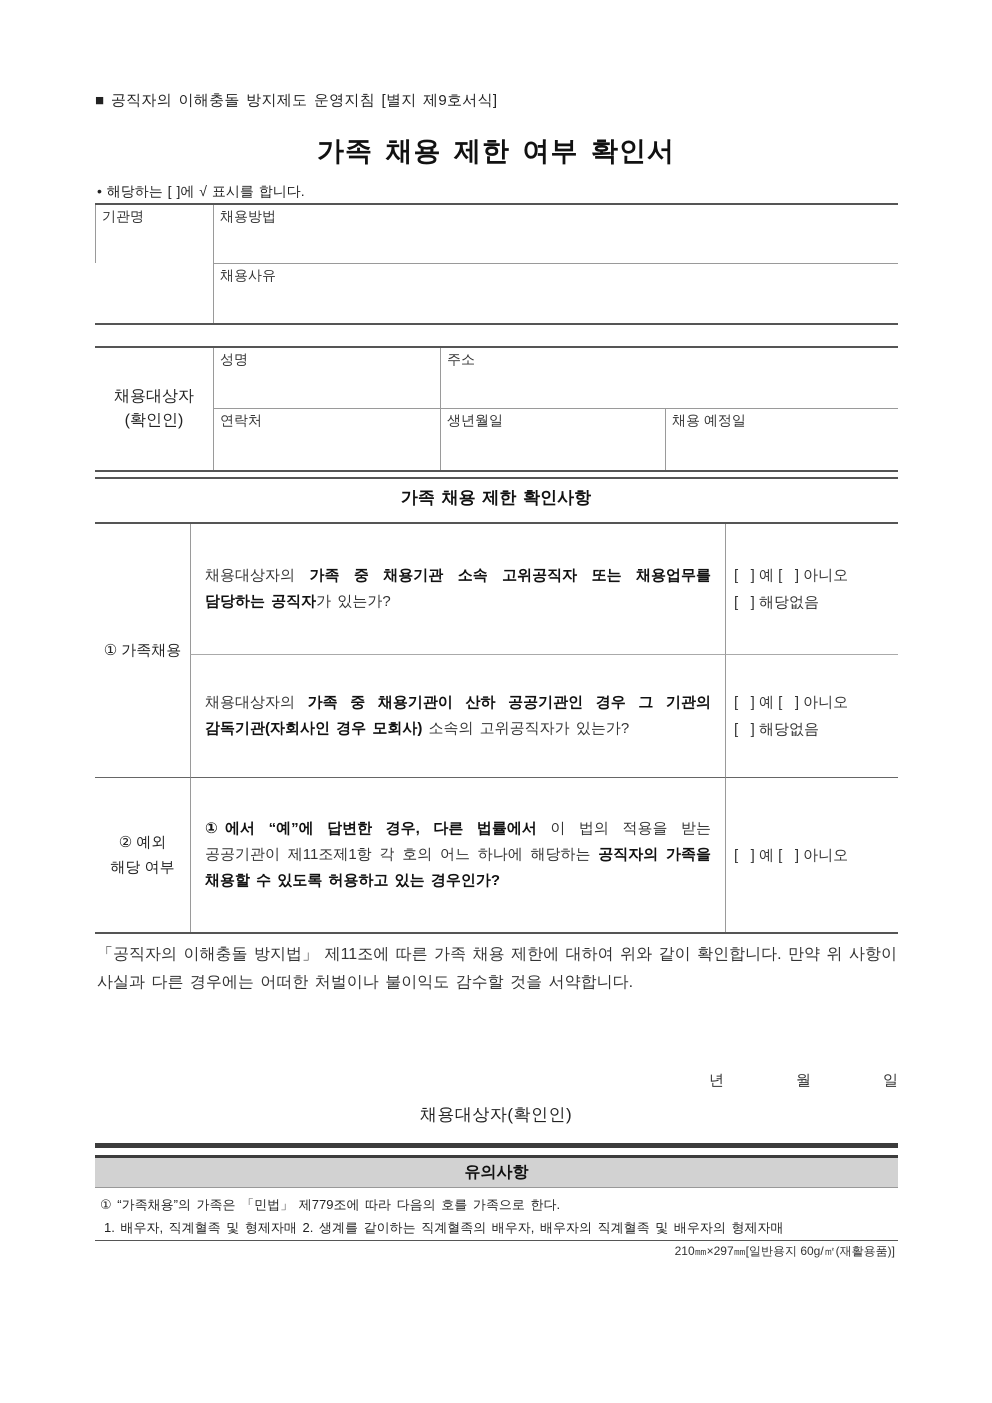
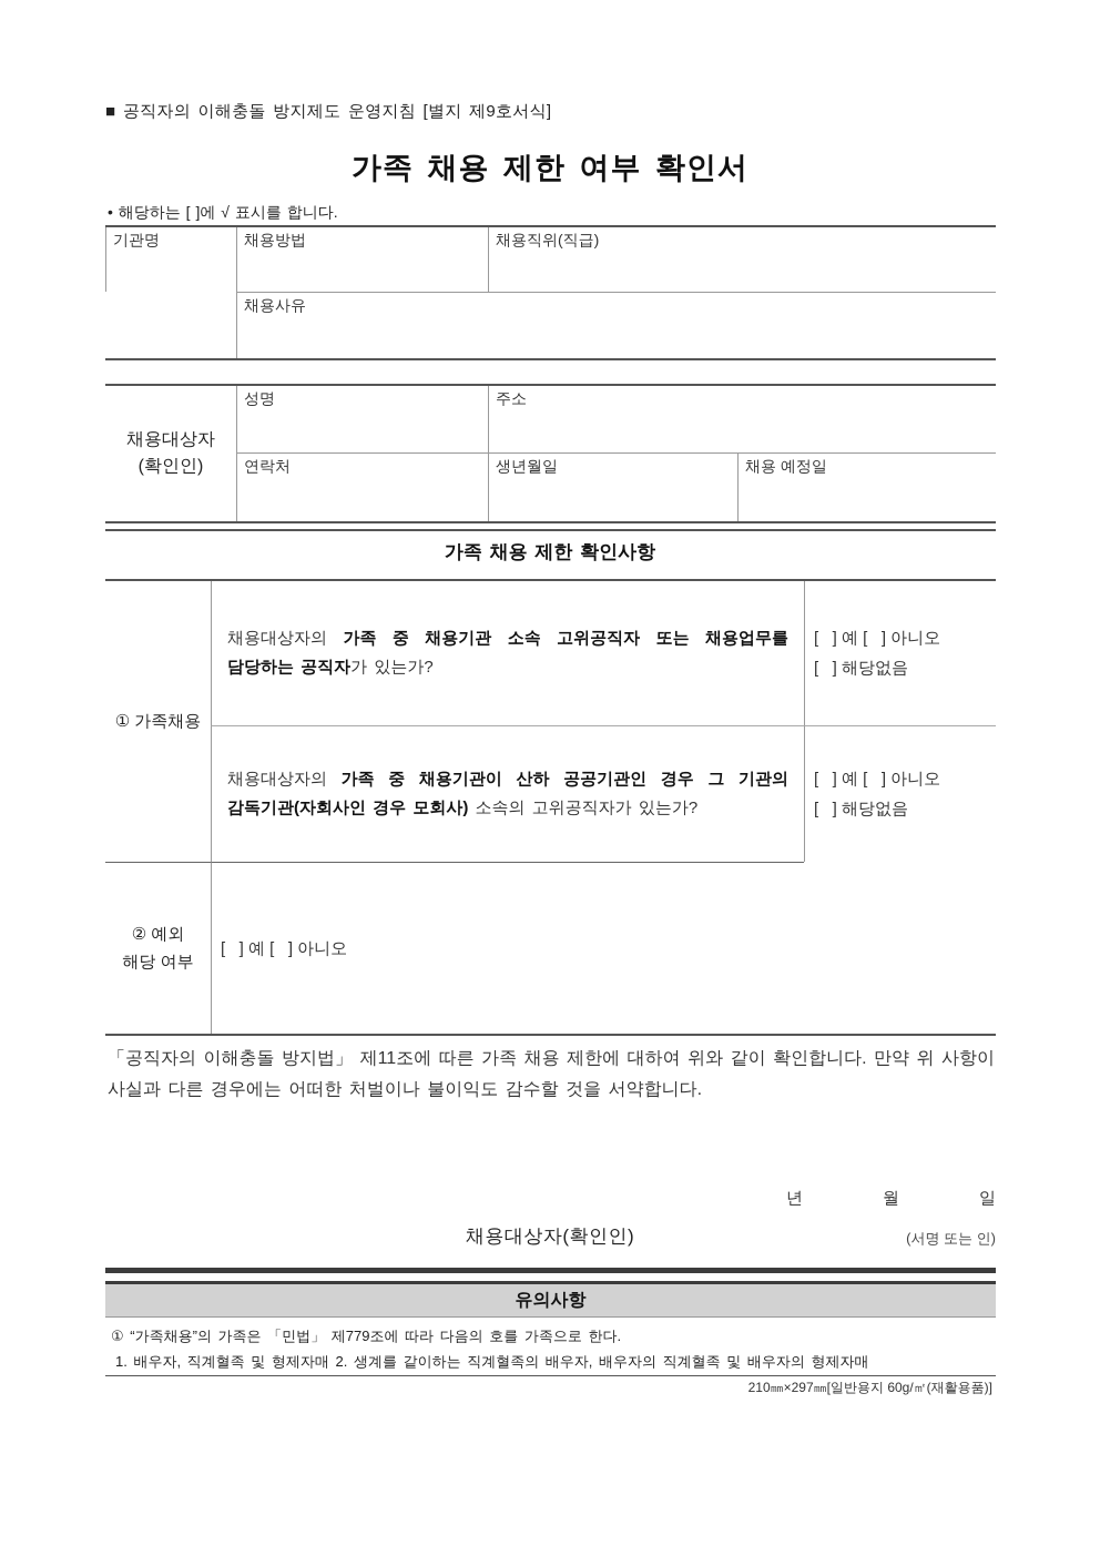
  ■ 공직자의 이해충돌 방지제도 운영지침 [별지 제9호서식]
  가족 채용 제한 여부 확인서
  • 해당하는 [ ]에 √ 표시를 합니다.
  기관명
  채용방법
+ 채용직위(직급)
  채용사유
  채용대상자
  (확인인)
  성명
  주소
  연락처
  생년월일
  채용 예정일
  가족 채용 제한 확인사항
  ① 가족채용
  채용대상자의 가족 중 채용기관 소속 고위공직자 또는 채용업무를 담당하는 공직자가 있는가?
  [ ] 예 [ ] 아니오
  [ ] 해당없음
  채용대상자의 가족 중 채용기관이 산하 공공기관인 경우 그 기관의 감독기관(자회사인 경우 모회사) 소속의 고위공직자가 있는가?
  [ ] 예 [ ] 아니오
  [ ] 해당없음
  ② 예외
  해당 여부
- ①에서 “예”에 답변한 경우, 다른 법률에서 이 법의 적용을 받는 공공기관이 제11조제1항 각 호의 어느 하나에 해당하는 공직자의 가족을 채용할 수 있도록 허용하고 있는 경우인가?
  [ ] 예 [ ] 아니오
  「공직자의 이해충돌 방지법」 제11조에 따른 가족 채용 제한에 대하여 위와 같이 확인합니다. 만약 위 사항이 사실과 다른 경우에는 어떠한 처벌이나 불이익도 감수할 것을 서약합니다.
  년
  월
  일
  채용대상자(확인인)
+ (서명 또는 인)
  유의사항
  ① “가족채용”의 가족은 「민법」 제779조에 따라 다음의 호를 가족으로 한다.
  1. 배우자, 직계혈족 및 형제자매 2. 생계를 같이하는 직계혈족의 배우자, 배우자의 직계혈족 및 배우자의 형제자매
  210㎜×297㎜[일반용지 60g/㎡(재활용품)]
